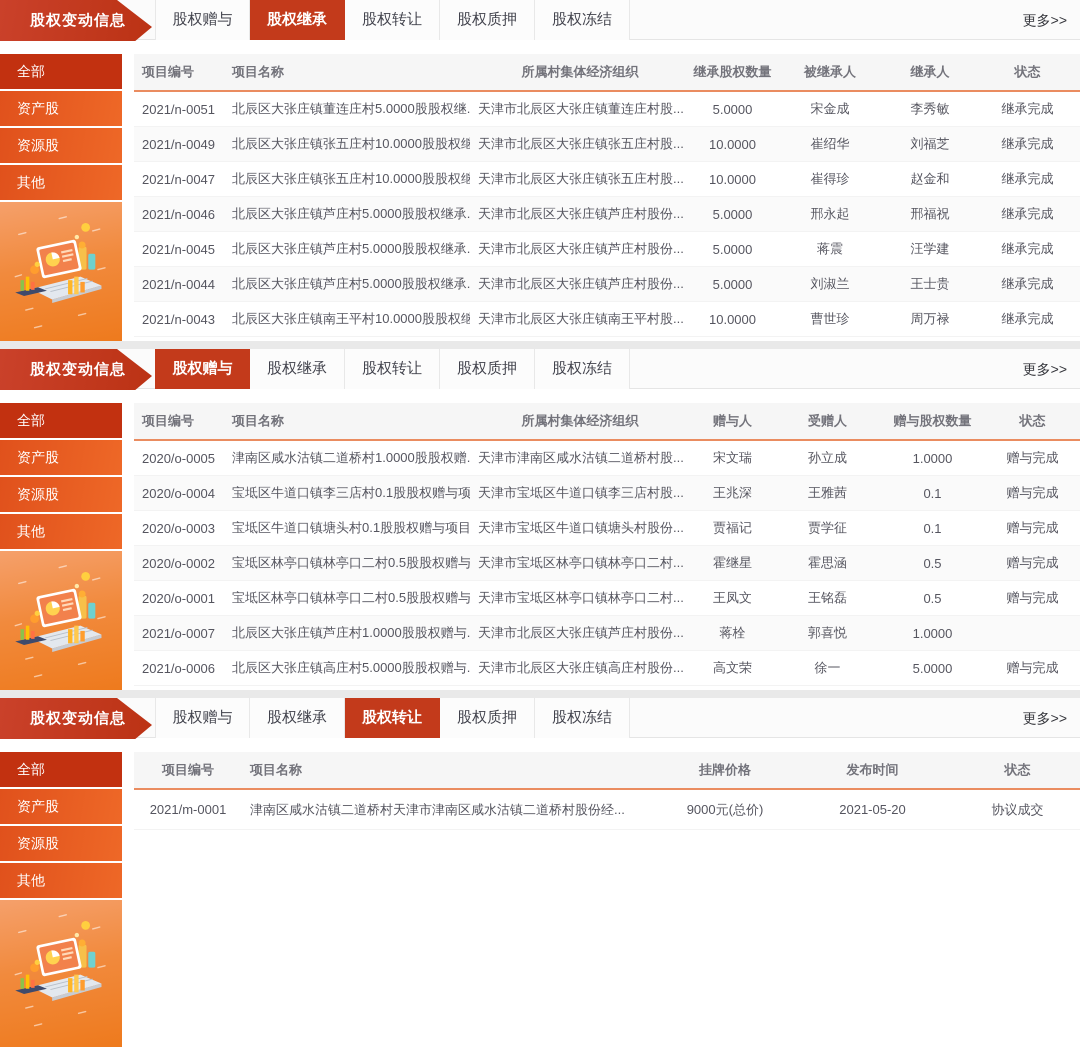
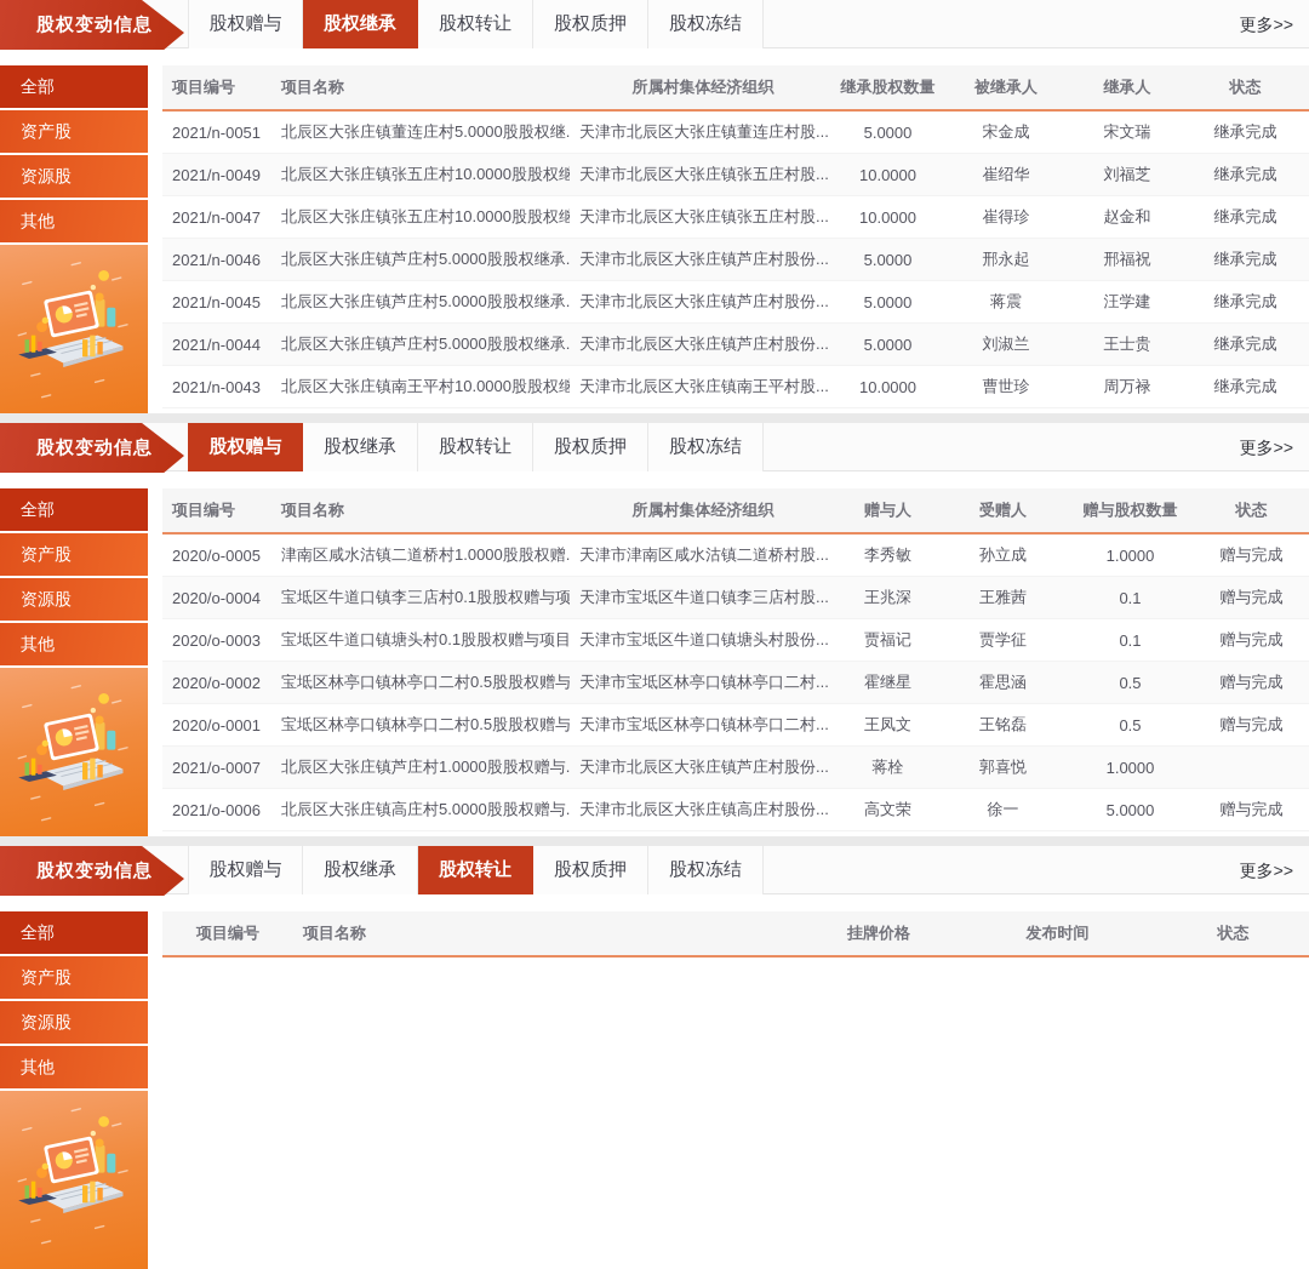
  股权变动信息
  股权赠与
  股权继承
  股权转让
  股权质押
  股权冻结
  更多>>
  全部
  资产股
  资源股
  其他
  项目编号
  项目名称
  所属村集体经济组织
  继承股权数量
  被继承人
  继承人
  状态
  2021/n-0051
  北辰区大张庄镇董连庄村5.0000股股权继.
  天津市北辰区大张庄镇董连庄村股...
  5.0000
  宋金成
- 李秀敏
+ 宋文瑞
  继承完成
  2021/n-0049
  北辰区大张庄镇张五庄村10.0000股股权继
  天津市北辰区大张庄镇张五庄村股...
  10.0000
  崔绍华
  刘福芝
  继承完成
  2021/n-0047
  北辰区大张庄镇张五庄村10.0000股股权继
  天津市北辰区大张庄镇张五庄村股...
  10.0000
  崔得珍
  赵金和
  继承完成
  2021/n-0046
  北辰区大张庄镇芦庄村5.0000股股权继承.
  天津市北辰区大张庄镇芦庄村股份...
  5.0000
  邢永起
  邢福祝
  继承完成
  2021/n-0045
  北辰区大张庄镇芦庄村5.0000股股权继承.
  天津市北辰区大张庄镇芦庄村股份...
  5.0000
  蒋震
  汪学建
  继承完成
  2021/n-0044
  北辰区大张庄镇芦庄村5.0000股股权继承.
  天津市北辰区大张庄镇芦庄村股份...
  5.0000
  刘淑兰
  王士贵
  继承完成
  2021/n-0043
  北辰区大张庄镇南王平村10.0000股股权继
  天津市北辰区大张庄镇南王平村股...
  10.0000
  曹世珍
  周万禄
  继承完成
  股权变动信息
  股权赠与
  股权继承
  股权转让
  股权质押
  股权冻结
  更多>>
  全部
  资产股
  资源股
  其他
  项目编号
  项目名称
  所属村集体经济组织
  赠与人
  受赠人
  赠与股权数量
  状态
  2020/o-0005
  津南区咸水沽镇二道桥村1.0000股股权赠.
  天津市津南区咸水沽镇二道桥村股...
- 宋文瑞
+ 李秀敏
  孙立成
  1.0000
  赠与完成
  2020/o-0004
  宝坻区牛道口镇李三店村0.1股股权赠与项
  天津市宝坻区牛道口镇李三店村股...
  王兆深
  王雅茜
  0.1
  赠与完成
  2020/o-0003
  宝坻区牛道口镇塘头村0.1股股权赠与项目
  天津市宝坻区牛道口镇塘头村股份...
  贾福记
  贾学征
  0.1
  赠与完成
  2020/o-0002
  宝坻区林亭口镇林亭口二村0.5股股权赠与
  天津市宝坻区林亭口镇林亭口二村...
  霍继星
  霍思涵
  0.5
  赠与完成
  2020/o-0001
  宝坻区林亭口镇林亭口二村0.5股股权赠与
  天津市宝坻区林亭口镇林亭口二村...
  王凤文
  王铭磊
  0.5
  赠与完成
  2021/o-0007
  北辰区大张庄镇芦庄村1.0000股股权赠与.
  天津市北辰区大张庄镇芦庄村股份...
  蒋栓
  郭喜悦
  1.0000
  2021/o-0006
  北辰区大张庄镇高庄村5.0000股股权赠与.
  天津市北辰区大张庄镇高庄村股份...
  高文荣
  徐一
  5.0000
  赠与完成
  股权变动信息
  股权赠与
  股权继承
  股权转让
  股权质押
  股权冻结
  更多>>
  全部
  资产股
  资源股
  其他
  项目编号
  项目名称
  挂牌价格
  发布时间
  状态
- 2021/m-0001
- 津南区咸水沽镇二道桥村天津市津南区咸水沽镇二道桥村股份经...
- 9000元(总价)
- 2021-05-20
- 协议成交
